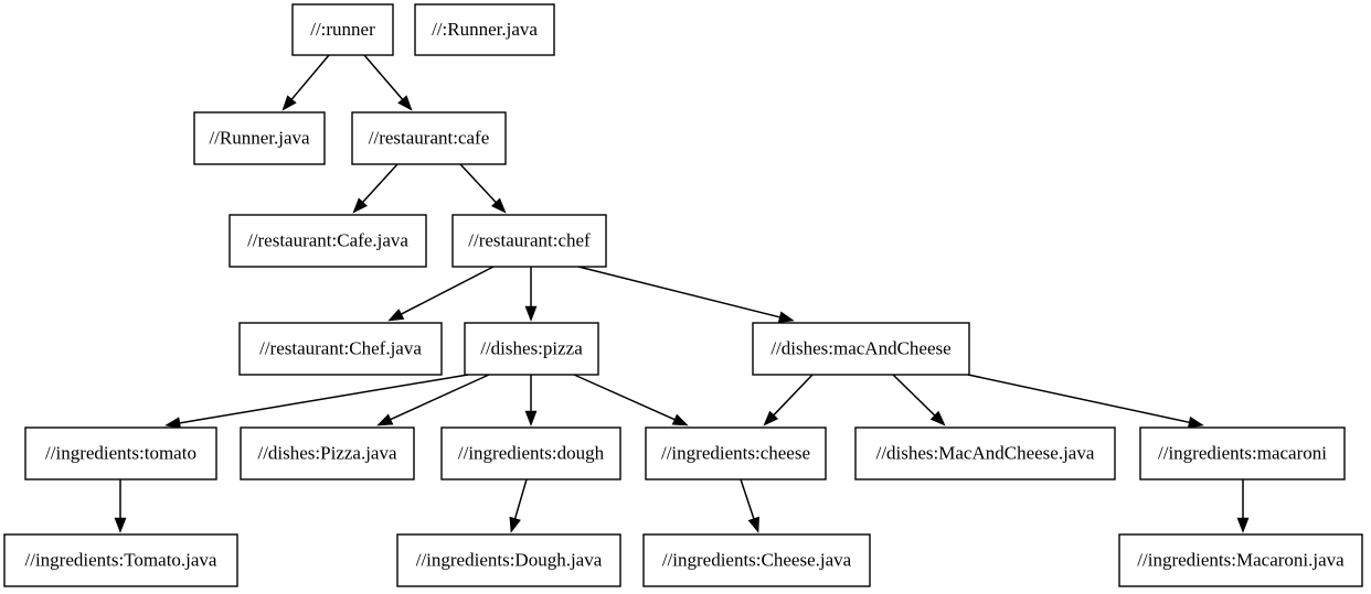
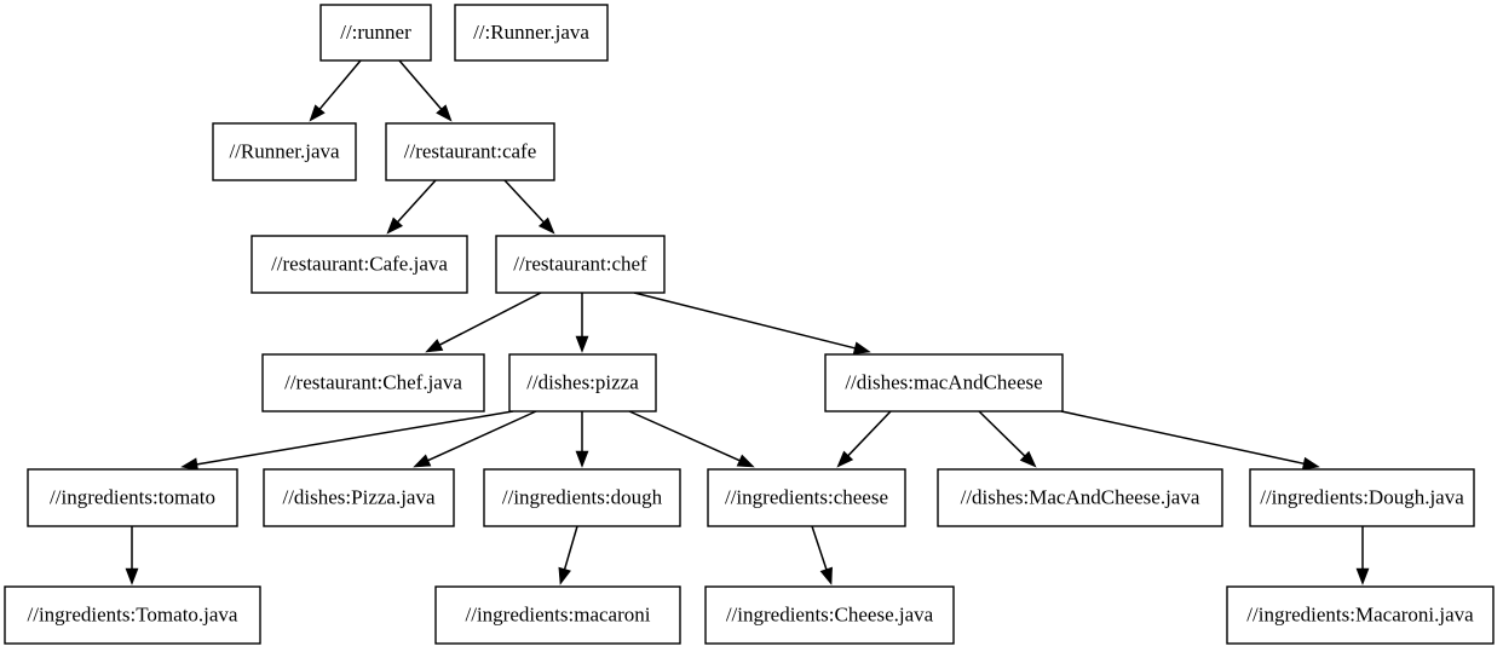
  //:runner
  //:Runner.java
  //Runner.java
  //restaurant:cafe
  //restaurant:Cafe.java
  //restaurant:chef
  //restaurant:Chef.java
  //dishes:pizza
  //dishes:macAndCheese
  //ingredients:tomato
  //dishes:Pizza.java
  //ingredients:dough
  //ingredients:cheese
  //dishes:MacAndCheese.java
- //ingredients:macaroni
+ //ingredients:Dough.java
  //ingredients:Tomato.java
- //ingredients:Dough.java
+ //ingredients:macaroni
  //ingredients:Cheese.java
  //ingredients:Macaroni.java
